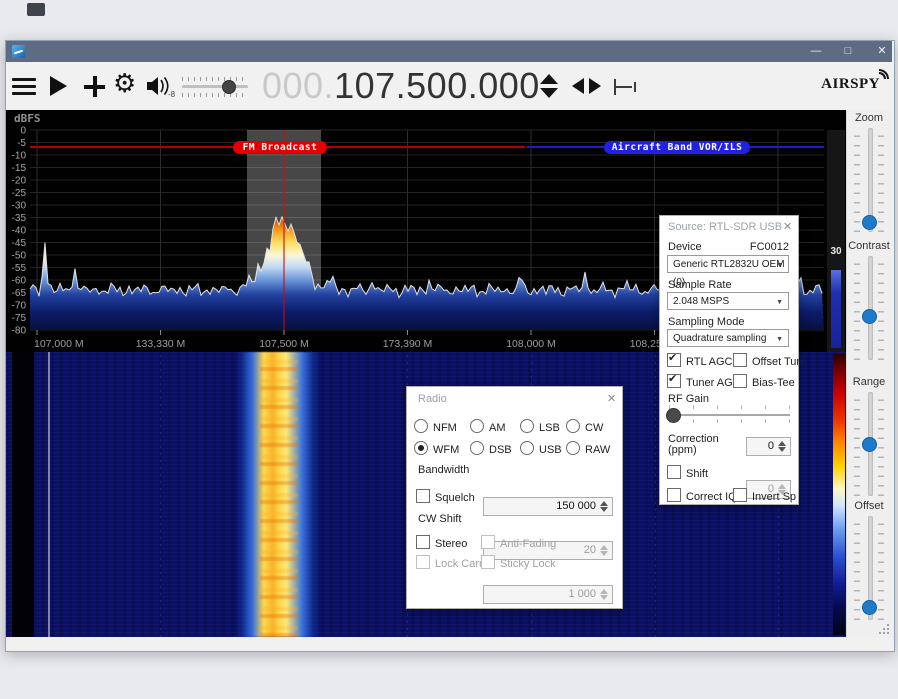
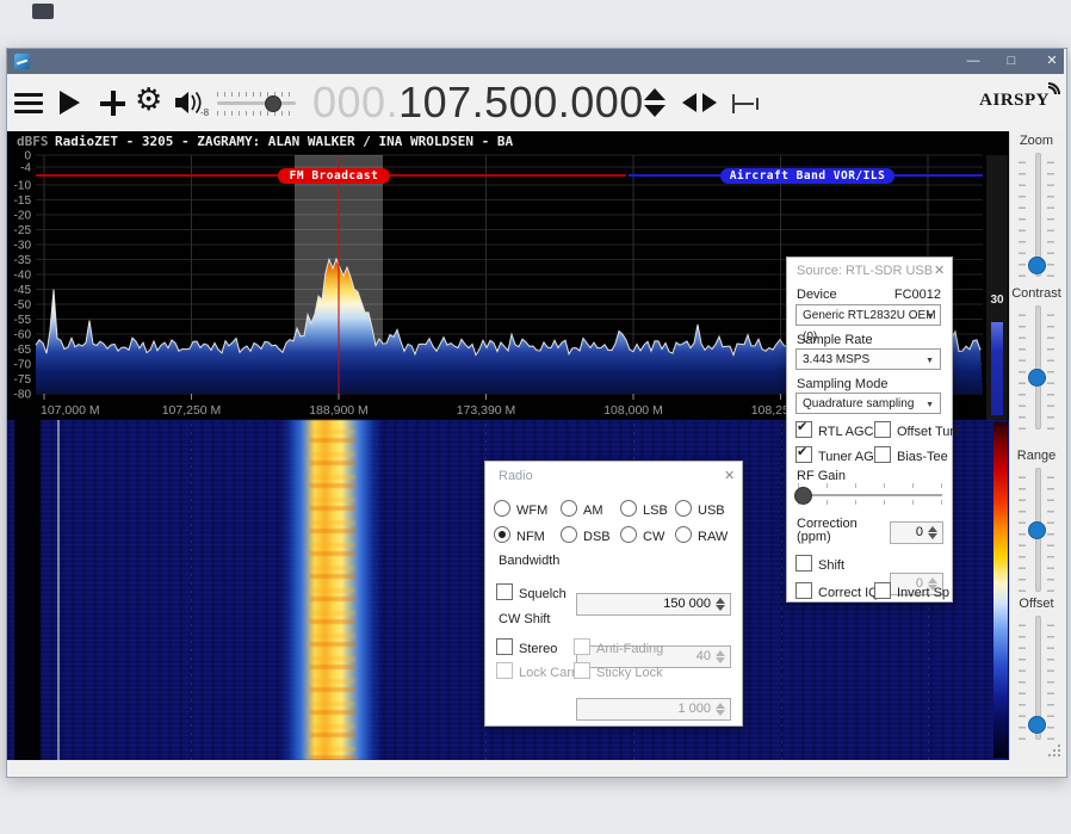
  —
  □
  ✕
  ⚙
  -8
  000.107.500.000
  AIRSPY
  0
- -5
+ -4
  -10
  -15
  -20
  -25
  -30
  -35
  -40
  -45
  -50
  -55
  -60
  -65
  -70
  -75
  -80
  107,000 M
- 133,330 M
+ 107,250 M
- 107,500 M
+ 188,900 M
  173,390 M
  108,000 M
  dBFS
+ RadioZET - 3205 - ZAGRAMY: ALAN WALKER / INA WROLDSEN - BA
  FM Broadcast
  Aircraft Band VOR/ILS
  30
  Zoom
  Contrast
  Range
  Offset
  Source: RTL-SDR USB
  ✕
  Device
  FC0012
  Generic RTL2832U OEM (0)
  Sample Rate
- 2.048 MSPS
+ 3.443 MSPS
  Sampling Mode
  Quadrature sampling
  RTL AGC
  Offset Tuni
  Tuner AG
  Bias-Tee
  RF Gain
  Correction
  (ppm)
  0
  Shift
  0
  Correct I
  Invert Sp
  Radio
  ✕
- NFM
+ WFM
  AM
  LSB
- CW
+ USB
- WFM
+ NFM
  DSB
- USB
+ CW
  RAW
  Bandwidth
  150 000
  Squelch
- 20
+ 40
  CW Shift
  1 000
  Stereo
  Anti-Fading
  Sticky Lock
